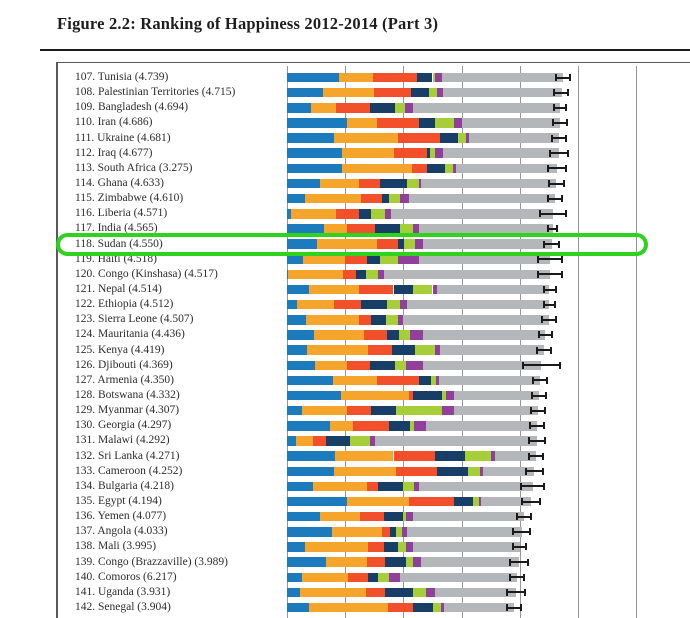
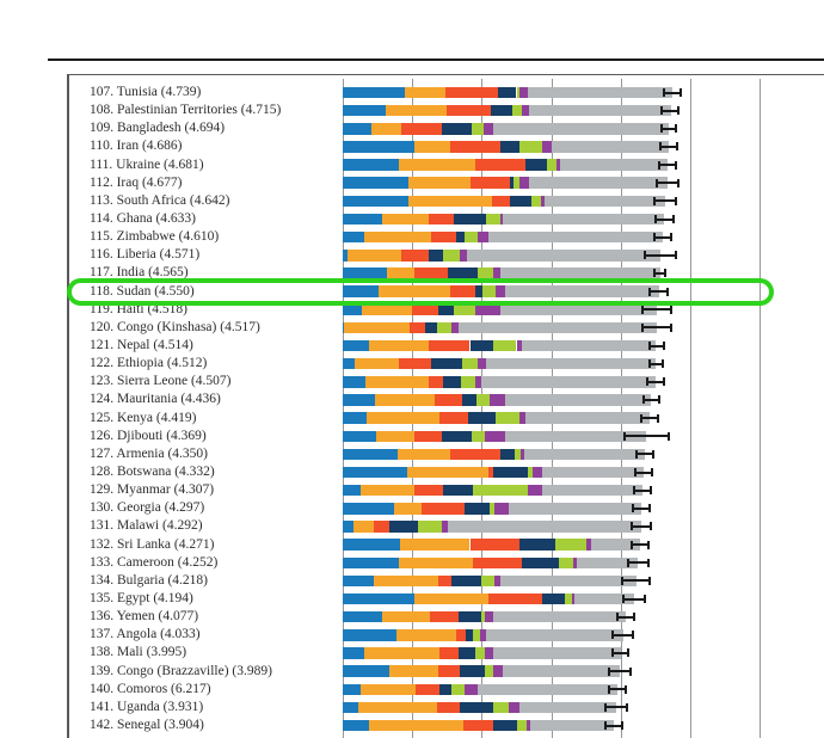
- Figure 2.2: Ranking of Happiness 2012-2014 (Part 3)
  107. Tunisia (4.739)
  108. Palestinian Territories (4.715)
  109. Bangladesh (4.694)
  110. Iran (4.686)
  111. Ukraine (4.681)
  112. Iraq (4.677)
- 113. South Africa (3.275)
+ 113. South Africa (4.642)
  114. Ghana (4.633)
  115. Zimbabwe (4.610)
  116. Liberia (4.571)
  117. India (4.565)
  118. Sudan (4.550)
  119. Haiti (4.518)
  120. Congo (Kinshasa) (4.517)
  121. Nepal (4.514)
  122. Ethiopia (4.512)
  123. Sierra Leone (4.507)
  124. Mauritania (4.436)
  125. Kenya (4.419)
  126. Djibouti (4.369)
  127. Armenia (4.350)
  128. Botswana (4.332)
  129. Myanmar (4.307)
  130. Georgia (4.297)
  131. Malawi (4.292)
  132. Sri Lanka (4.271)
  133. Cameroon (4.252)
  134. Bulgaria (4.218)
  135. Egypt (4.194)
  136. Yemen (4.077)
  137. Angola (4.033)
  138. Mali (3.995)
  139. Congo (Brazzaville) (3.989)
  140. Comoros (6.217)
  141. Uganda (3.931)
  142. Senegal (3.904)
